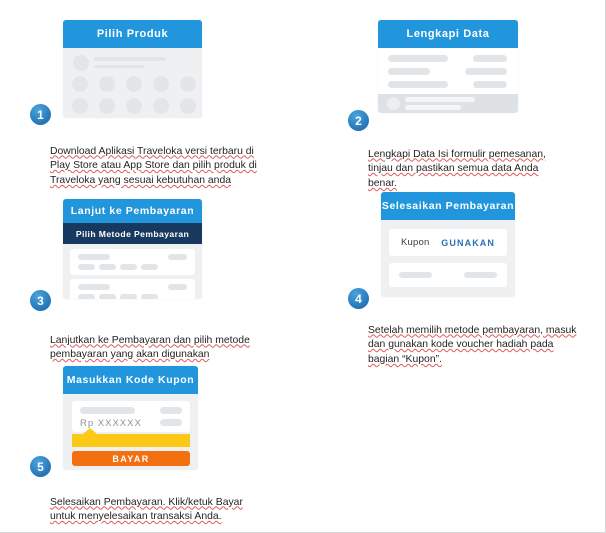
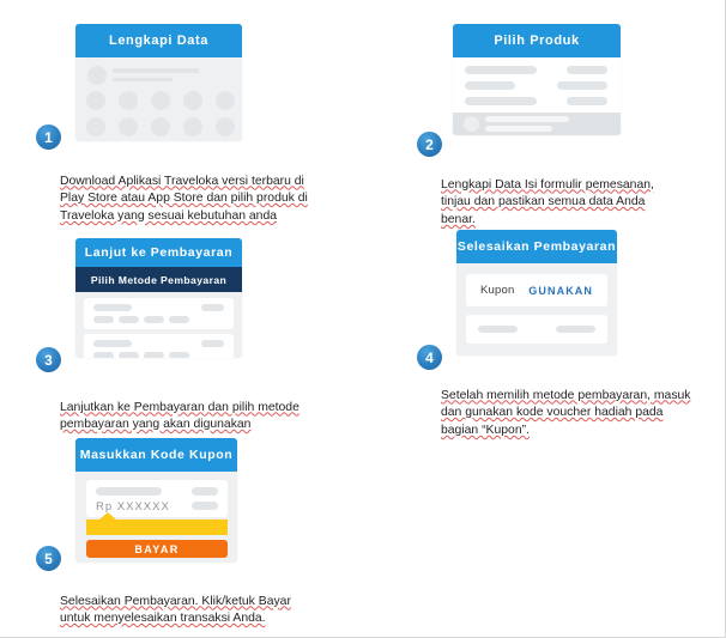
- Pilih Produk
+ Lengkapi Data
  1
  Download Aplikasi Traveloka versi terbaru di
  Play Store atau App Store dan pilih produk di
  Traveloka yang sesuai kebutuhan anda
- Lengkapi Data
+ Pilih Produk
  2
  Lengkapi Data Isi formulir pemesanan,
  tinjau dan pastikan semua data Anda
  benar.
  Lanjut ke Pembayaran
  Pilih Metode Pembayaran
  3
  Lanjutkan ke Pembayaran dan pilih metode
  pembayaran yang akan digunakan
  Selesaikan Pembayaran
  Kupon
  GUNAKAN
  4
  Setelah memilih metode pembayaran, masuk
  dan gunakan kode voucher hadiah pada
  bagian “Kupon”.
  Masukkan Kode Kupon
  Rp XXXXXX
  BAYAR
  5
  Selesaikan Pembayaran. Klik/ketuk Bayar
  untuk menyelesaikan transaksi Anda.
